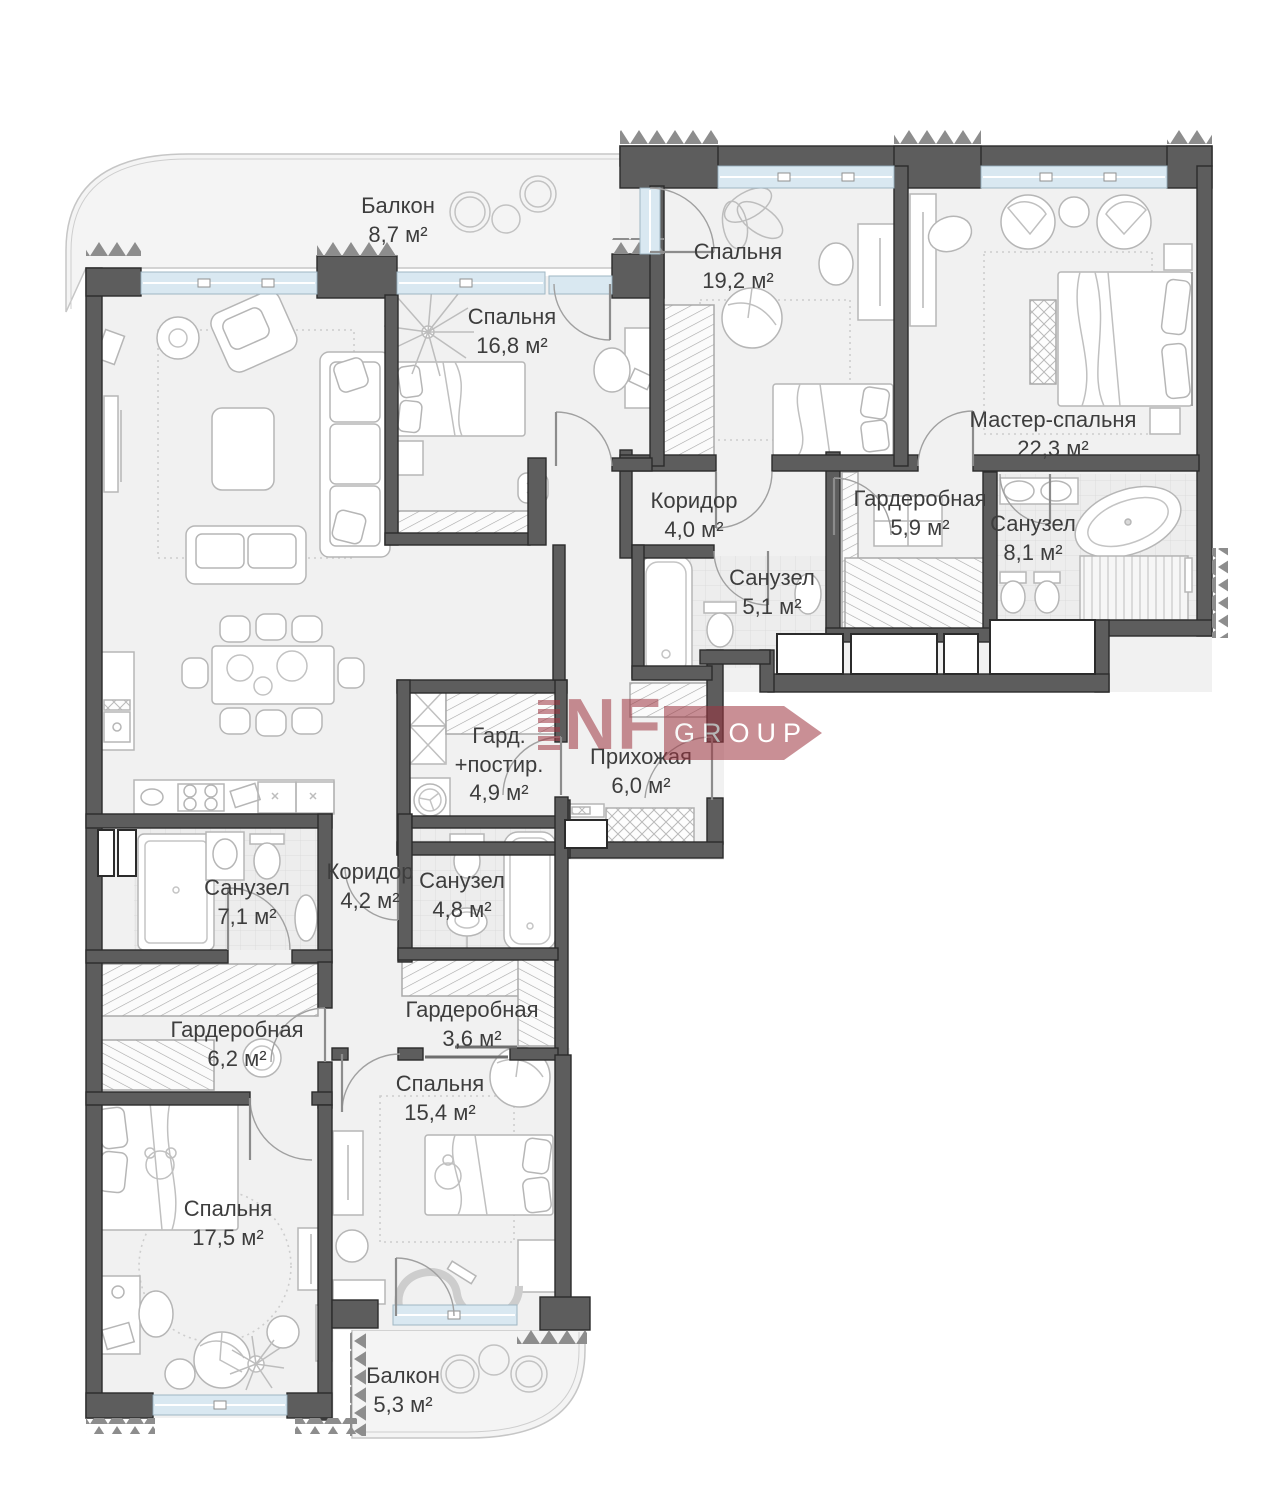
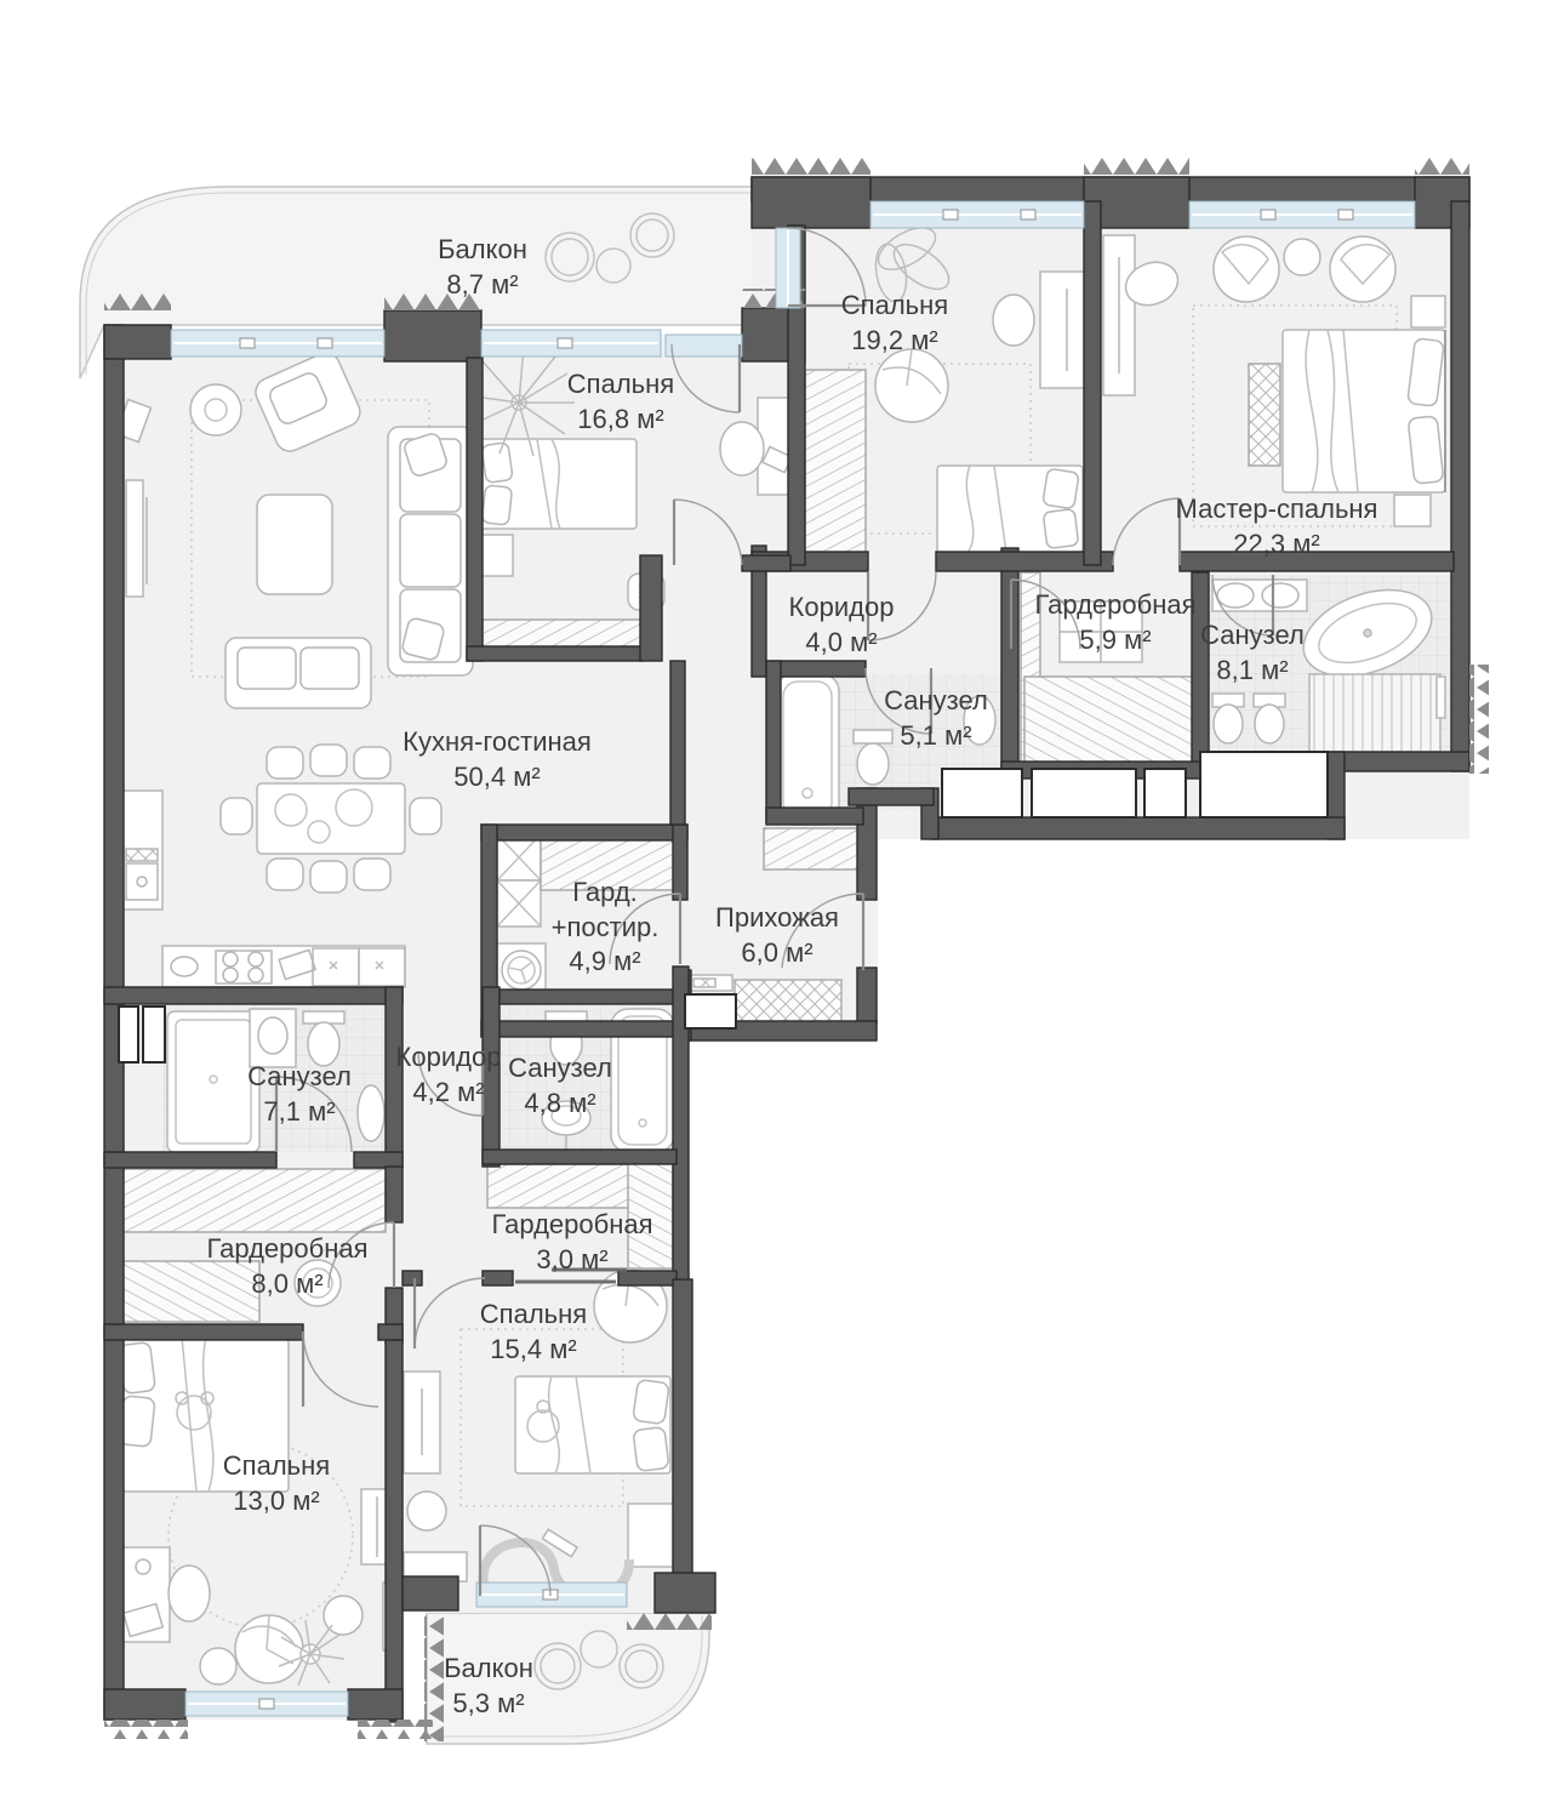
  Балкон
  8,7 м²
  Спальня
  16,8 м²
  Спальня
  19,2 м²
  Мастер-спальня
  22,3 м²
  Санузел
  8,1 м²
  Коридор
  4,0 м²
  Гардеробная
  5,9 м²
  Санузел
  5,1 м²
+ Кухня-гостиная
+ 50,4 м²
  Гард. +постир.
  4,9 м²
  Прихожая
  6,0 м²
  Санузел
  7,1 м²
  Коридор
  4,2 м²
  Санузел
  4,8 м²
  Гардеробная
- 6,2 м²
+ 8,0 м²
  Гардеробная
- 3,6 м²
+ 3,0 м²
  Спальня
  15,4 м²
  Спальня
- 17,5 м²
+ 13,0 м²
  Балкон
  5,3 м²
- NF
- GROUP
